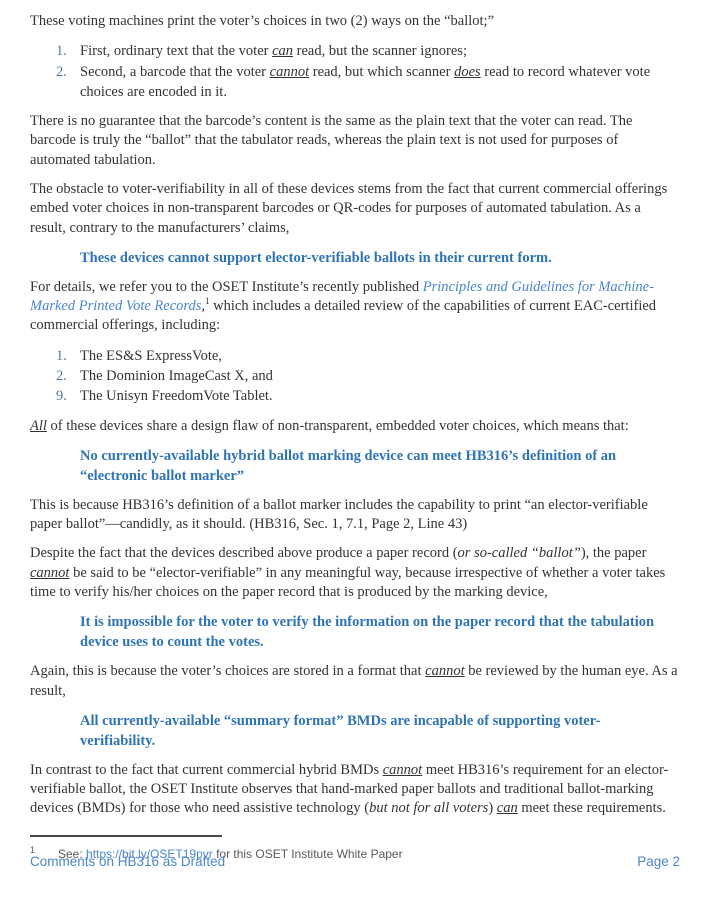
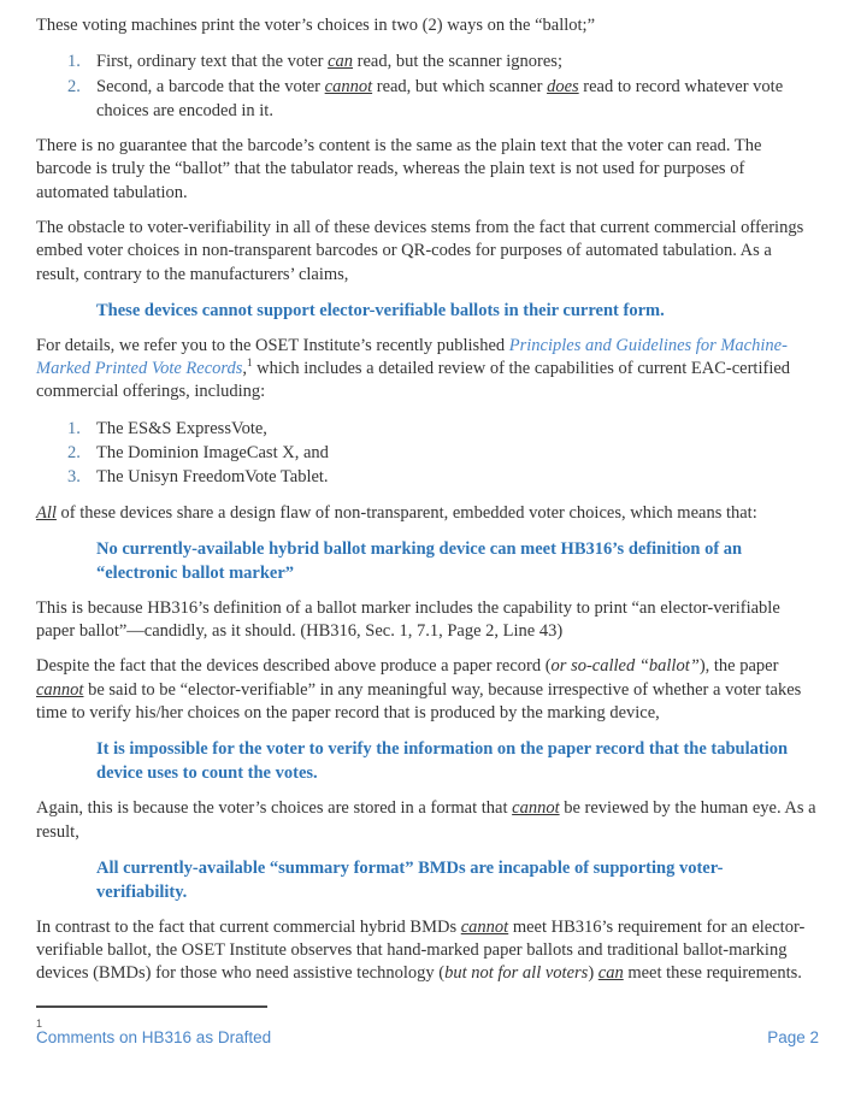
  These voting machines print the voter’s choices in two (2) ways on the “ballot;”
  1.
  First, ordinary text that the voter can read, but the scanner ignores;
  2.
  Second, a barcode that the voter cannot read, but which scanner does read to record whatever vote choices are encoded in it.
  There is no guarantee that the barcode’s content is the same as the plain text that the voter can read. The barcode is truly the “ballot” that the tabulator reads, whereas the plain text is not used for purposes of automated tabulation.
  The obstacle to voter-verifiability in all of these devices stems from the fact that current commercial offerings embed voter choices in non-transparent barcodes or QR-codes for purposes of automated tabulation. As a result, contrary to the manufacturers’ claims,
  These devices cannot support elector-verifiable ballots in their current form.
  For details, we refer you to the OSET Institute’s recently published Principles and Guidelines for Machine-Marked Printed Vote Records,1 which includes a detailed review of the capabilities of current EAC-certified commercial offerings, including:
  1.
  The ES&S ExpressVote,
  2.
  The Dominion ImageCast X, and
- 9.
+ 3.
  The Unisyn FreedomVote Tablet.
  All of these devices share a design flaw of non-transparent, embedded voter choices, which means that:
  No currently-available hybrid ballot marking device can meet HB316’s definition of an “electronic ballot marker”
  This is because HB316’s definition of a ballot marker includes the capability to print “an elector-verifiable paper ballot”—candidly, as it should. (HB316, Sec. 1, 7.1, Page 2, Line 43)
  Despite the fact that the devices described above produce a paper record (or so-called “ballot”), the paper cannot be said to be “elector-verifiable” in any meaningful way, because irrespective of whether a voter takes time to verify his/her choices on the paper record that is produced by the marking device,
  It is impossible for the voter to verify the information on the paper record that the tabulation device uses to count the votes.
  Again, this is because the voter’s choices are stored in a format that cannot be reviewed by the human eye. As a result,
  All currently-available “summary format” BMDs are incapable of supporting voter-verifiability.
  In contrast to the fact that current commercial hybrid BMDs cannot meet HB316’s requirement for an elector-verifiable ballot, the OSET Institute observes that hand-marked paper ballots and traditional ballot-marking devices (BMDs) for those who need assistive technology (but not for all voters) can meet these requirements.
  1
- See: https://bit.ly/OSET19pvr for this OSET Institute White Paper
  Comments on HB316 as Drafted
  Page 2
